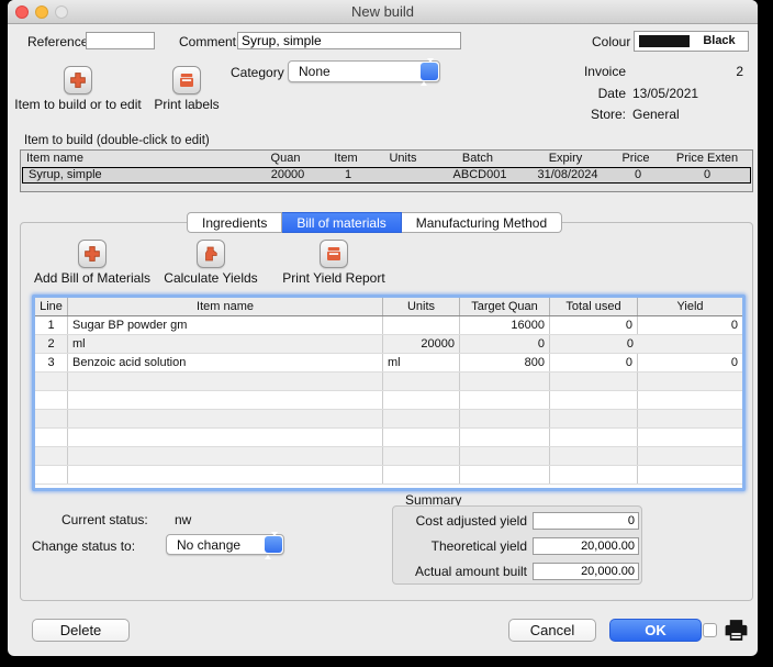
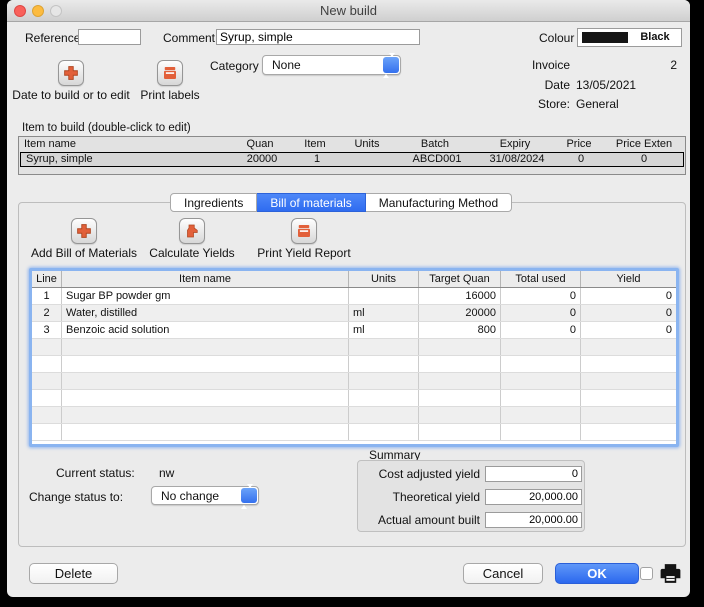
  New build
  Referenc
  Comment
  Syrup, simple
  Colour
  Black
  Category
  None
  Invoice
  2
  Date
  13/05/2021
  Store:
  General
- Item to build or to edit
+ Date to build or to edit
  Print labels
  Item to build (double-click to edit)
  Item name
  Quan
  Item
  Units
  Batch
  Expiry
  Price
  Price Exten
  Syrup, simple
  20000
  1
  ABCD001
  31/08/2024
  0
  0
  Ingredients
  Bill of materials
  Manufacturing Method
  Add Bill of Materials
  Calculate Yields
  Print Yield Report
  Line
  Item name
  Units
  Target Quan
  Total used
  Yield
  1
  Sugar BP powder gm
  16000
  0
  0
  2
+ Water, distilled
  ml
  20000
  0
  0
  3
  Benzoic acid solution
  ml
  800
  0
  0
  Current status:
  nw
  Change status to:
  No change
  Summary
  Cost adjusted yield
  0
  Theoretical yield
  20,000.00
  Actual amount built
  20,000.00
  Delete
  Cancel
  OK
